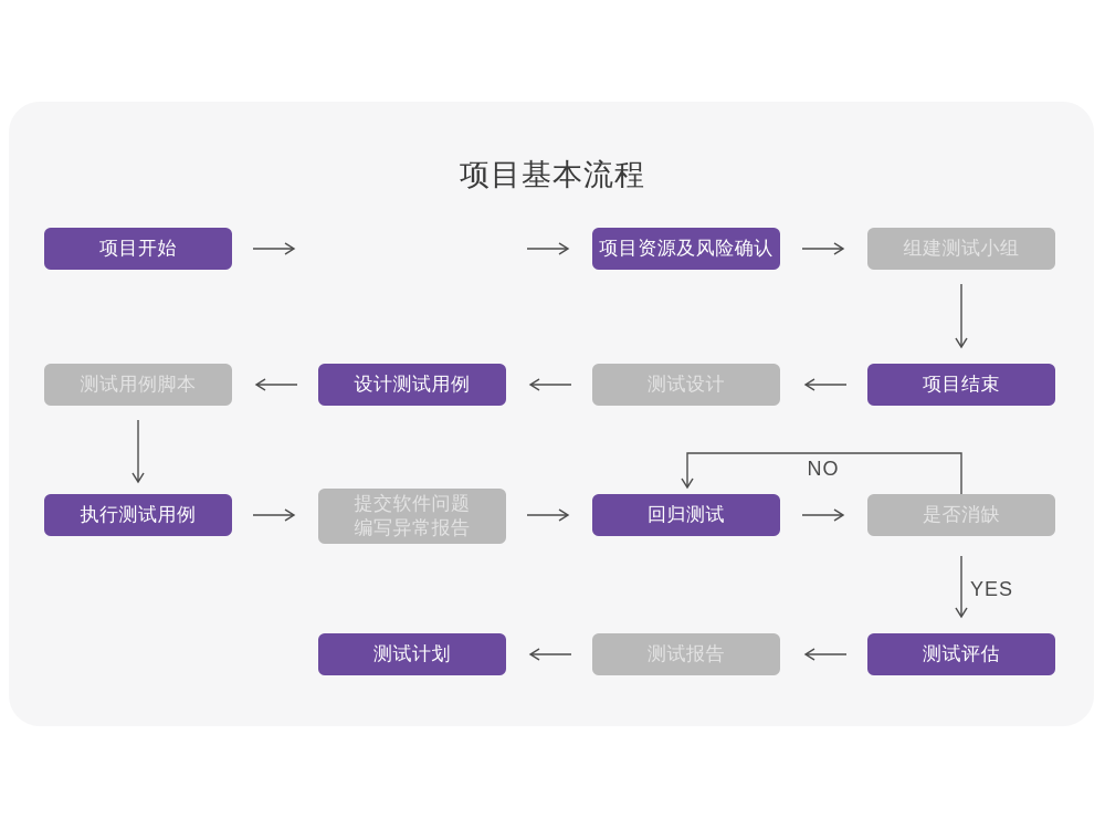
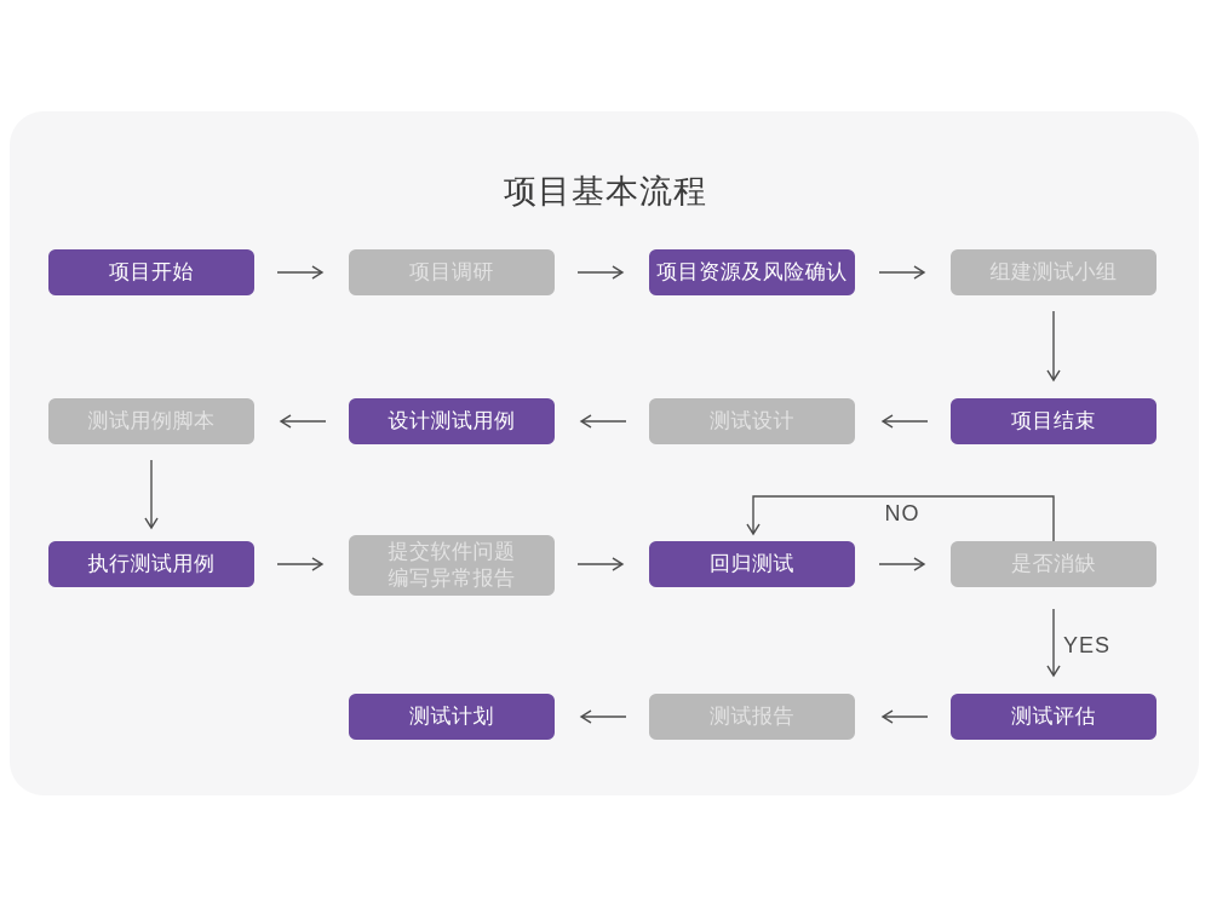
  项目基本流程
  项目开始
+ 项目调研
  项目资源及风险确认
  组建测试小组
  项目结束
  测试设计
  设计测试用例
  测试用例脚本
  执行测试用例
  提交软件问题
  编写异常报告
  回归测试
  是否消缺
  测试评估
  测试报告
  测试计划
  NO
  YES
